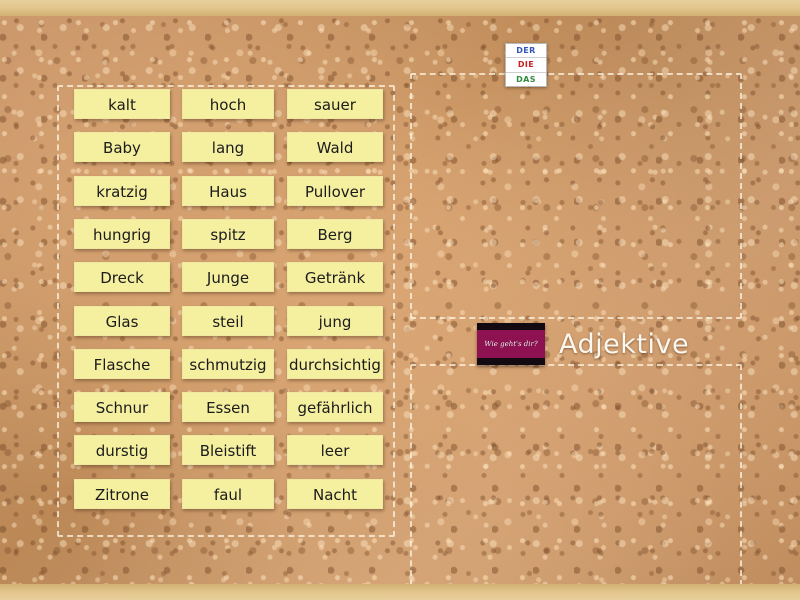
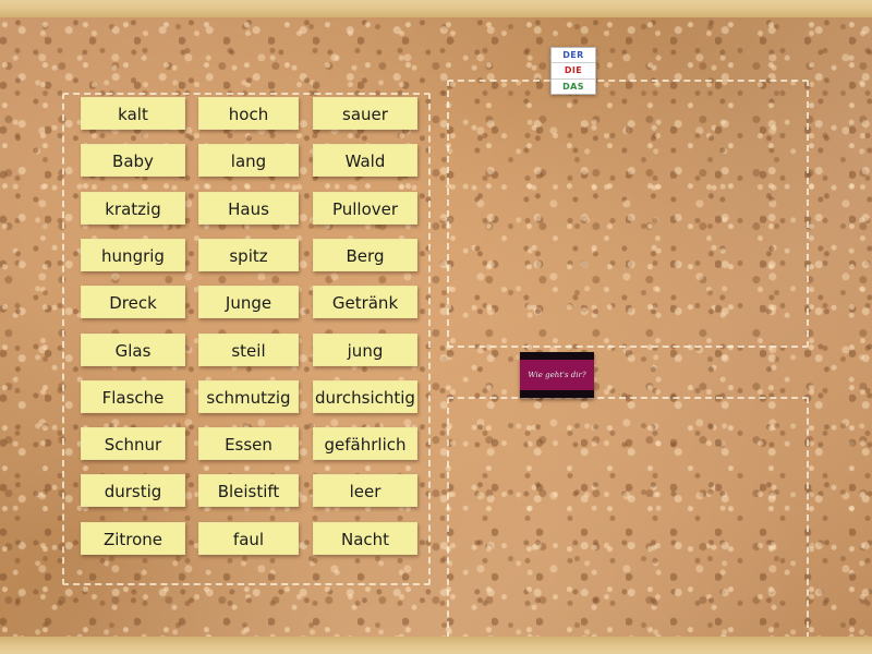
  kalt
  hoch
  sauer
  Baby
  lang
  Wald
  kratzig
  Haus
  Pullover
  hungrig
  spitz
  Berg
  Dreck
  Junge
  Getränk
  Glas
  steil
  jung
  Flasche
  schmutzig
  durchsichtig
  Schnur
  Essen
  gefährlich
  durstig
  Bleistift
  leer
  Zitrone
  faul
  Nacht
  DER
  DIE
  DAS
  Wie geht's dir?
- Adjektive
